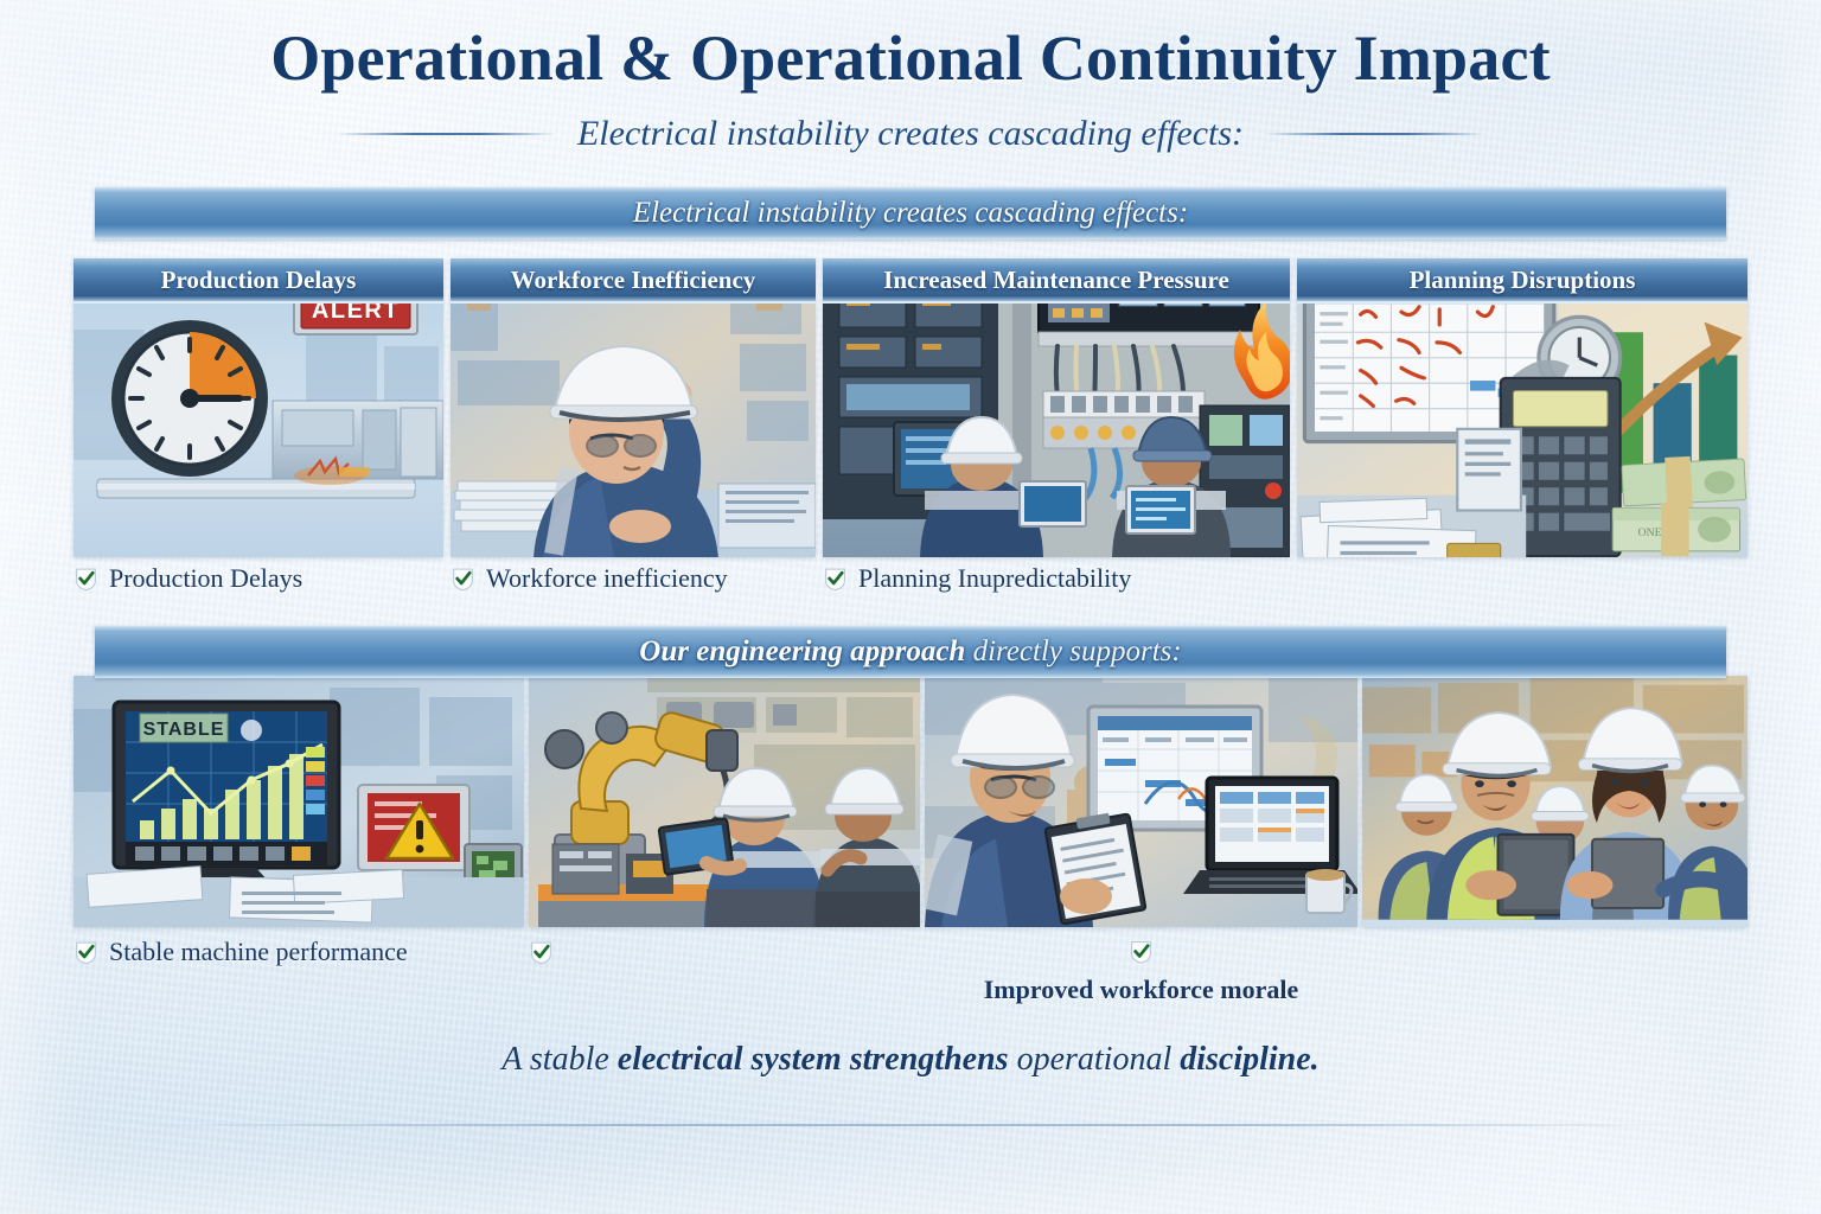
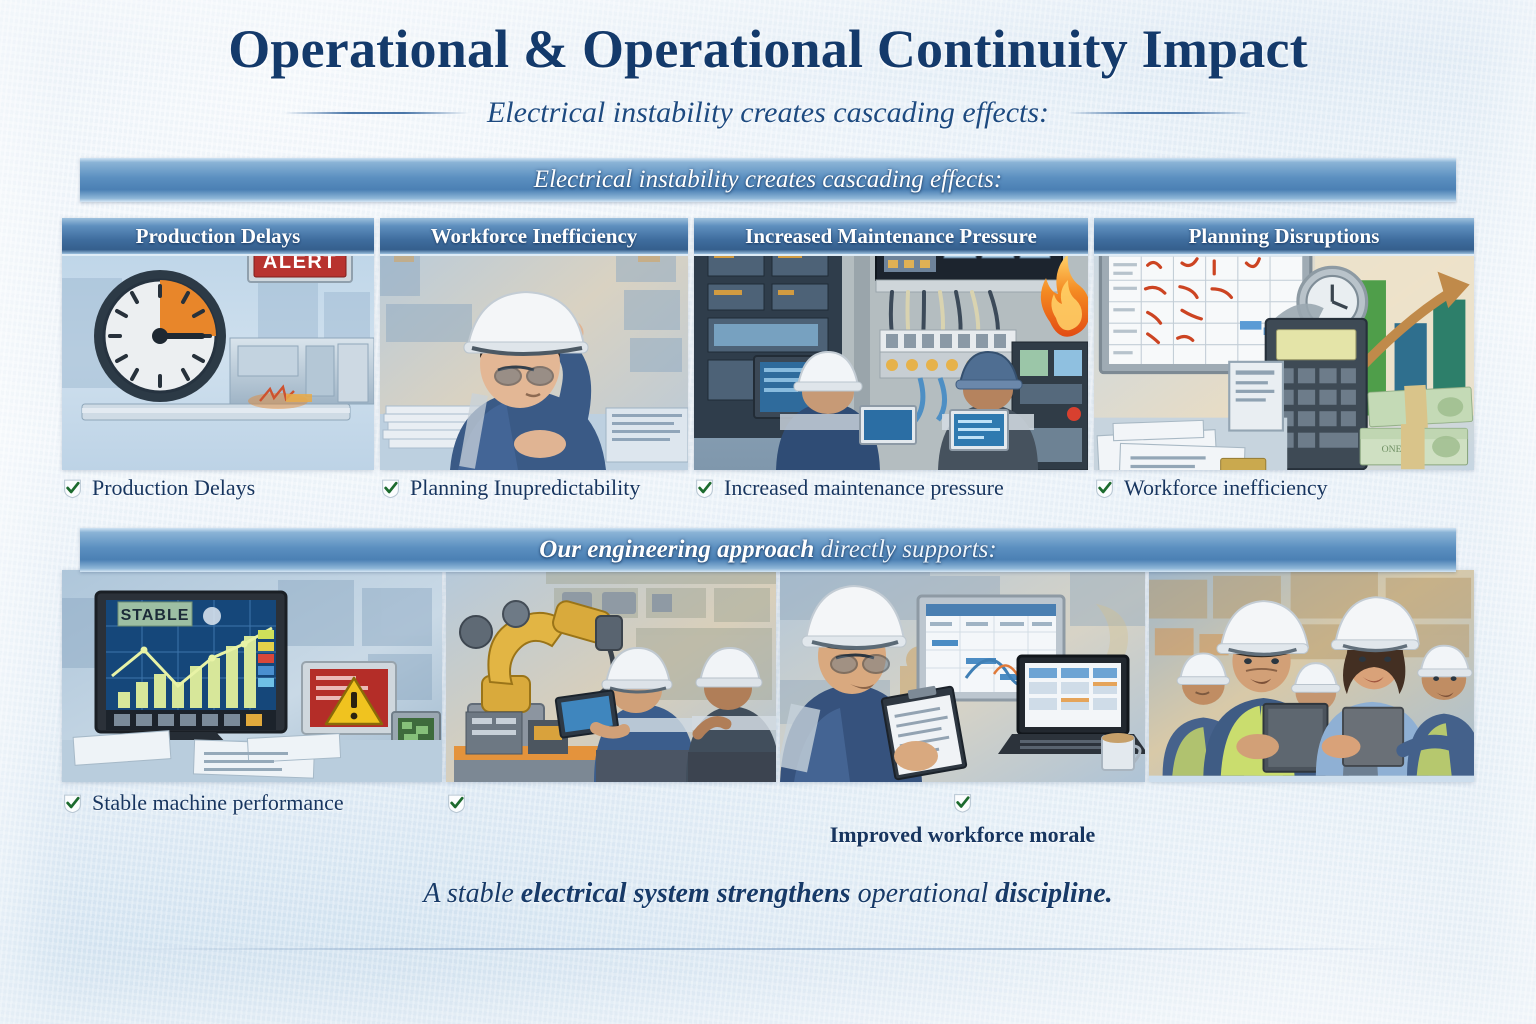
  Operational & Operational Continuity Impact
  Electrical instability creates cascading effects:
  Electrical instability creates cascading effects:
  ALERT
  Production Delays
  Workforce Inefficiency
  Increased Maintenance Pressure
  ONE
  Planning Disruptions
  Production Delays
- Workforce inefficiency
+ Planning Inupredictability
+ Increased maintenance pressure
- Planning Inupredictability
+ Workforce inefficiency
  Our engineering approach directly supports:
  STABLE
  Stable machine performance
  Improved workforce morale
  A stable electrical system strengthens operational discipline.
